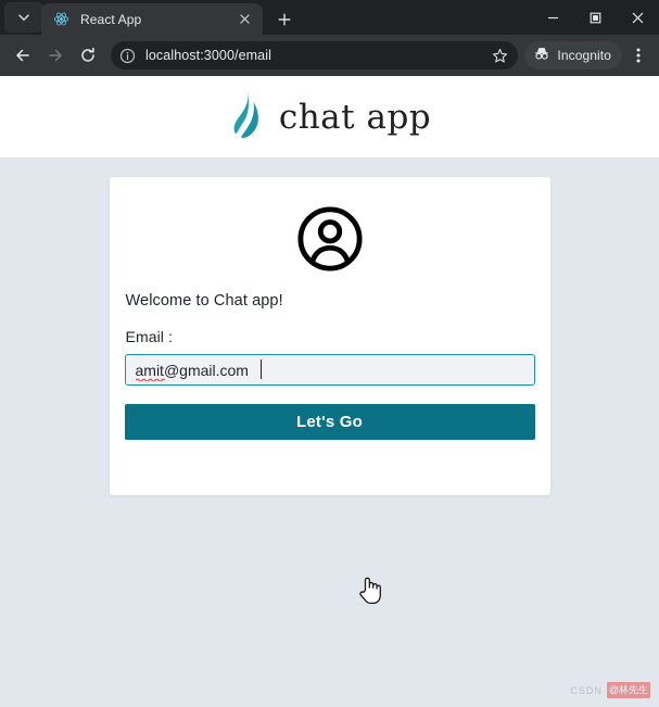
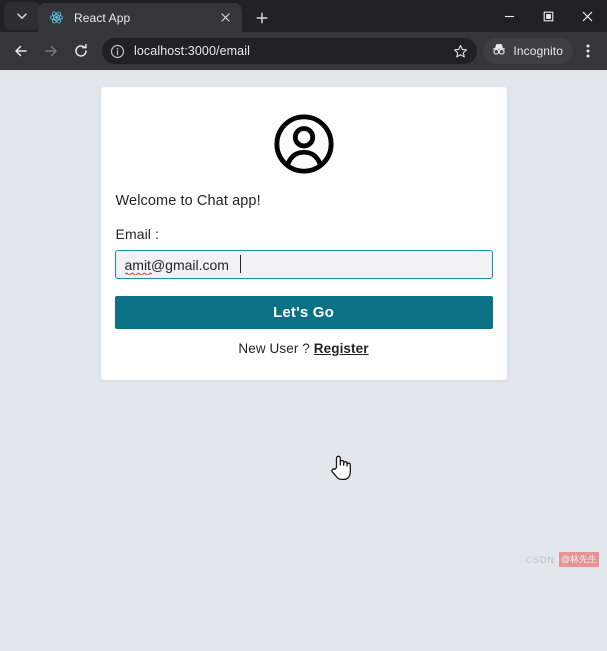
  React App
  localhost:3000/email
  Incognito
- chat app
  Welcome to Chat app!
  Email :
  amit@gmail.com
  Let's Go
+ New User ? Register
  CSDN
  @林先生
